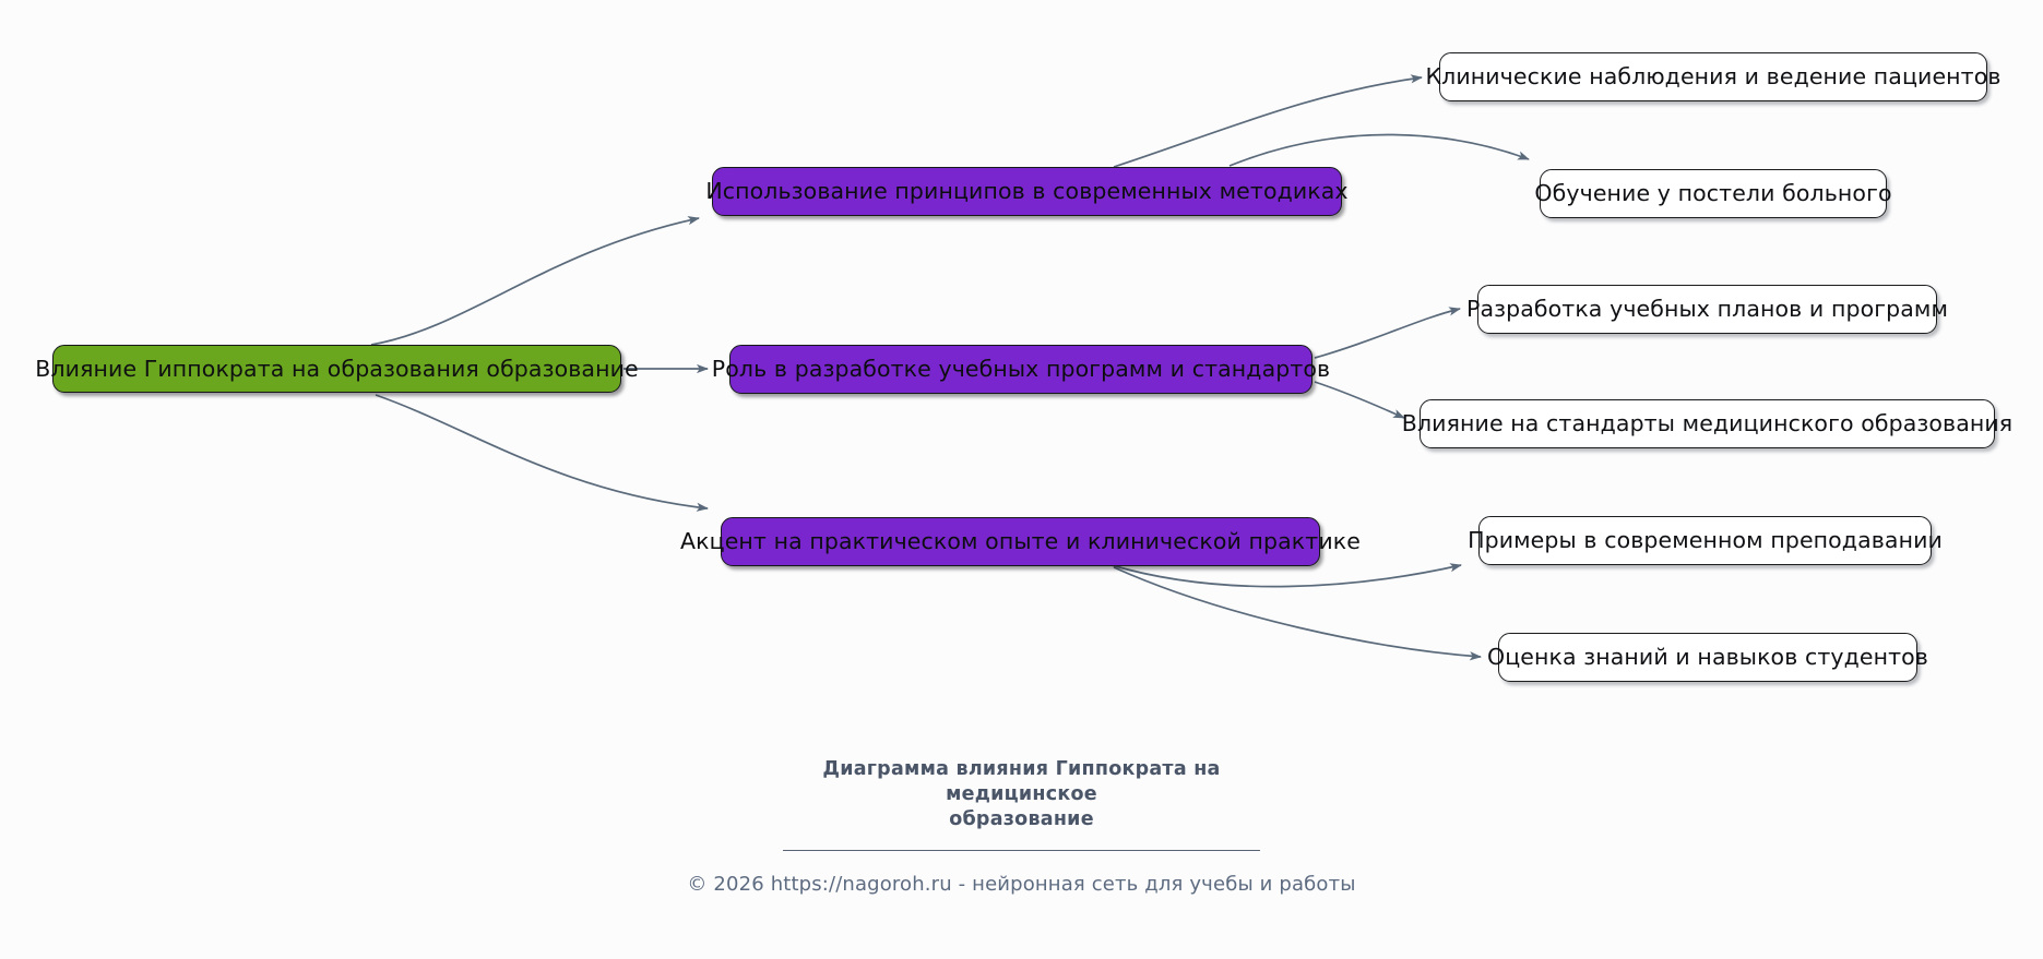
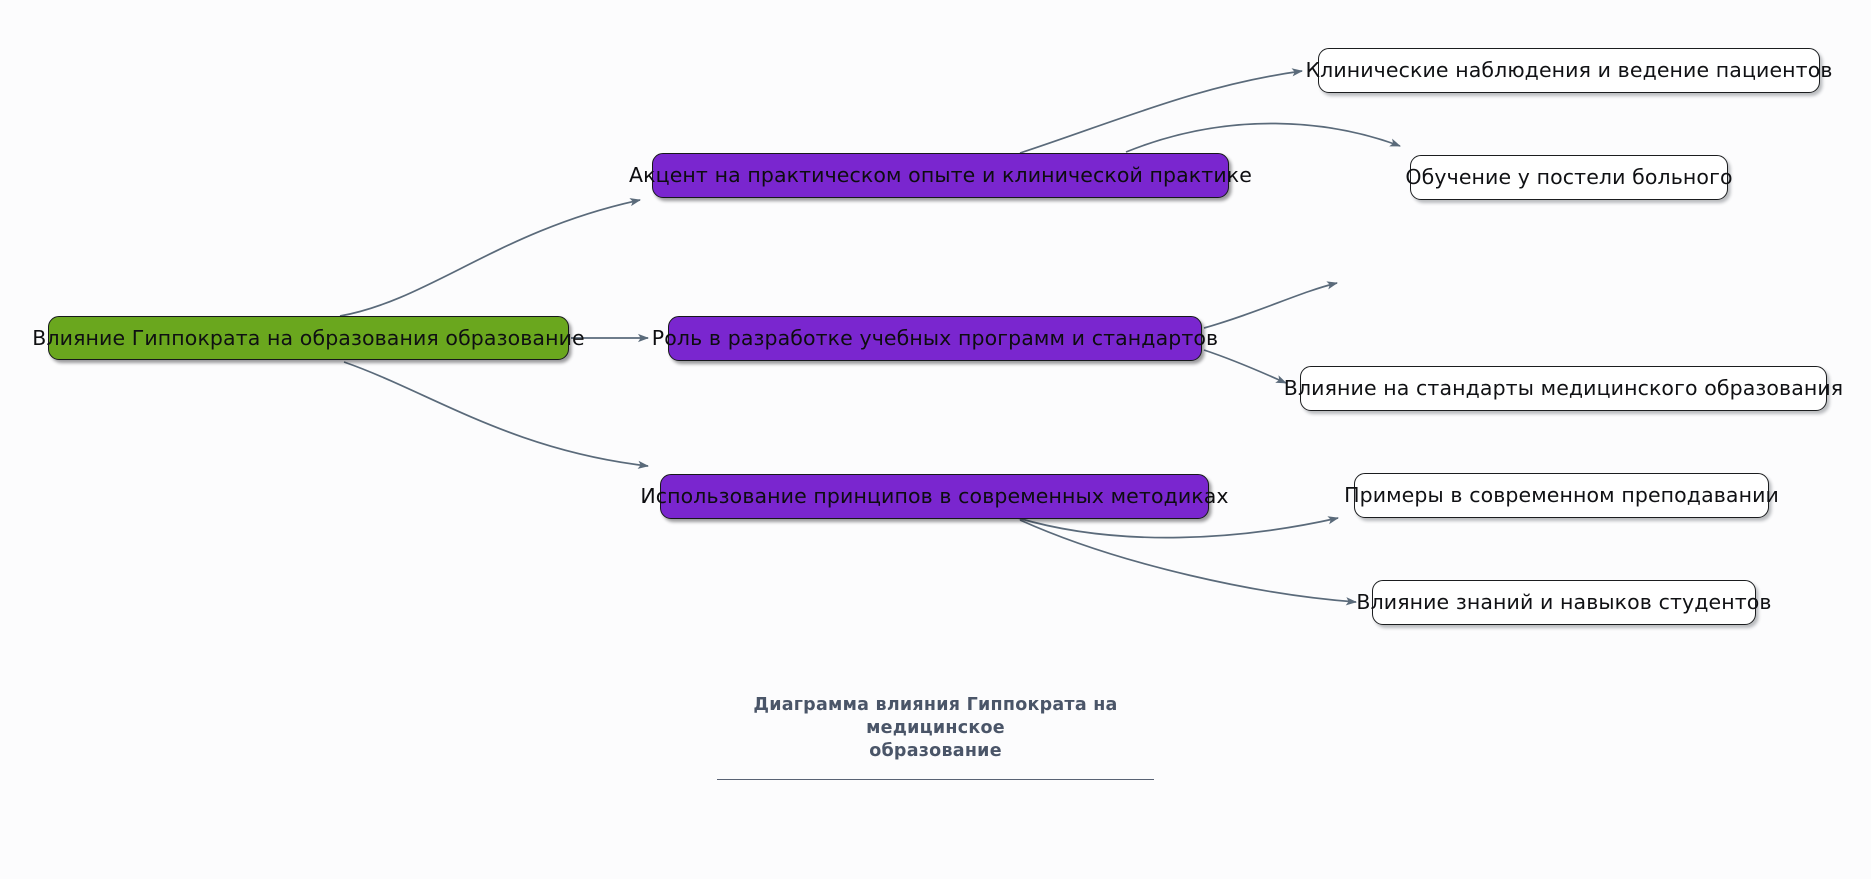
  Влияние Гиппократа на образования образование
- Использование принципов в современных методиках
+ Акцент на практическом опыте и клинической практике
  Клинические наблюдения и ведение пациентов
  Обучение у постели больного
  Роль в разработке учебных программ и стандартов
- Разработка учебных планов и программ
  Влияние на стандарты медицинского образования
- Акцент на практическом опыте и клинической практике
+ Использование принципов в современных методиках
  Примеры в современном преподавании
- Оценка знаний и навыков студентов
+ Влияние знаний и навыков студентов
  Диаграмма влияния Гиппократа на медицинское
  образование
- © 2026 https://nagoroh.ru - нейронная сеть для учебы и работы
